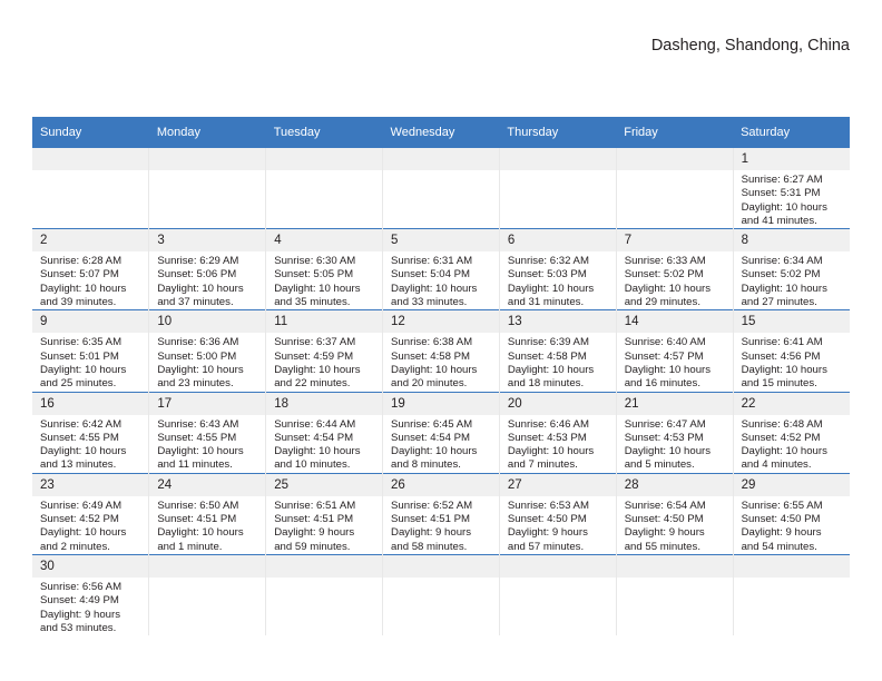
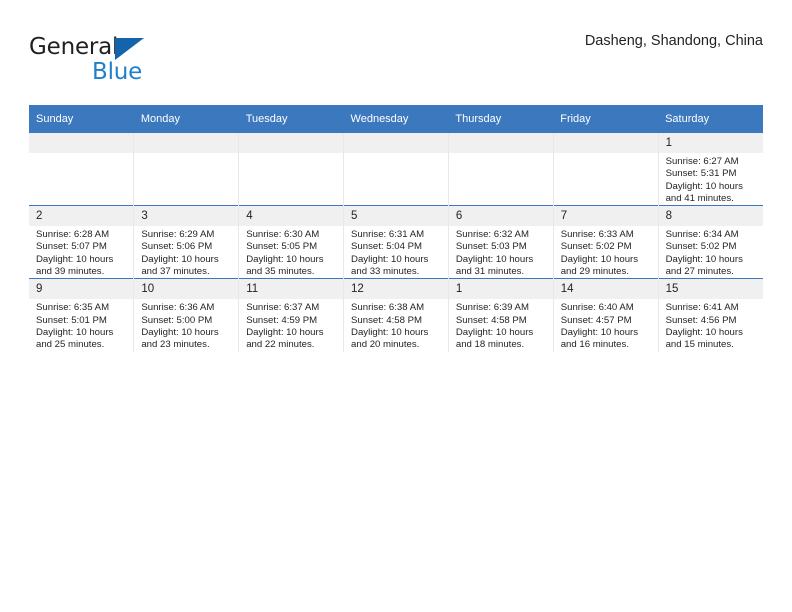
+ General
+ Blue
  Dasheng, Shandong, China
  Sunday	Monday	Tuesday	Wednesday	Thursday	Friday	Saturday
  						1 Sunrise: 6:27 AM Sunset: 5:31 PM Daylight: 10 hours and 41 minutes.
  2 Sunrise: 6:28 AM Sunset: 5:07 PM Daylight: 10 hours and 39 minutes.	3 Sunrise: 6:29 AM Sunset: 5:06 PM Daylight: 10 hours and 37 minutes.	4 Sunrise: 6:30 AM Sunset: 5:05 PM Daylight: 10 hours and 35 minutes.	5 Sunrise: 6:31 AM Sunset: 5:04 PM Daylight: 10 hours and 33 minutes.	6 Sunrise: 6:32 AM Sunset: 5:03 PM Daylight: 10 hours and 31 minutes.	7 Sunrise: 6:33 AM Sunset: 5:02 PM Daylight: 10 hours and 29 minutes.	8 Sunrise: 6:34 AM Sunset: 5:02 PM Daylight: 10 hours and 27 minutes.
- 9 Sunrise: 6:35 AM Sunset: 5:01 PM Daylight: 10 hours and 25 minutes.	10 Sunrise: 6:36 AM Sunset: 5:00 PM Daylight: 10 hours and 23 minutes.	11 Sunrise: 6:37 AM Sunset: 4:59 PM Daylight: 10 hours and 22 minutes.	12 Sunrise: 6:38 AM Sunset: 4:58 PM Daylight: 10 hours and 20 minutes.	13 Sunrise: 6:39 AM Sunset: 4:58 PM Daylight: 10 hours and 18 minutes.	14 Sunrise: 6:40 AM Sunset: 4:57 PM Daylight: 10 hours and 16 minutes.	15 Sunrise: 6:41 AM Sunset: 4:56 PM Daylight: 10 hours and 15 minutes.
+ 9 Sunrise: 6:35 AM Sunset: 5:01 PM Daylight: 10 hours and 25 minutes.	10 Sunrise: 6:36 AM Sunset: 5:00 PM Daylight: 10 hours and 23 minutes.	11 Sunrise: 6:37 AM Sunset: 4:59 PM Daylight: 10 hours and 22 minutes.	12 Sunrise: 6:38 AM Sunset: 4:58 PM Daylight: 10 hours and 20 minutes.	1 Sunrise: 6:39 AM Sunset: 4:58 PM Daylight: 10 hours and 18 minutes.	14 Sunrise: 6:40 AM Sunset: 4:57 PM Daylight: 10 hours and 16 minutes.	15 Sunrise: 6:41 AM Sunset: 4:56 PM Daylight: 10 hours and 15 minutes.
- 16 Sunrise: 6:42 AM Sunset: 4:55 PM Daylight: 10 hours and 13 minutes.	17 Sunrise: 6:43 AM Sunset: 4:55 PM Daylight: 10 hours and 11 minutes.	18 Sunrise: 6:44 AM Sunset: 4:54 PM Daylight: 10 hours and 10 minutes.	19 Sunrise: 6:45 AM Sunset: 4:54 PM Daylight: 10 hours and 8 minutes.	20 Sunrise: 6:46 AM Sunset: 4:53 PM Daylight: 10 hours and 7 minutes.	21 Sunrise: 6:47 AM Sunset: 4:53 PM Daylight: 10 hours and 5 minutes.	22 Sunrise: 6:48 AM Sunset: 4:52 PM Daylight: 10 hours and 4 minutes.
- 23 Sunrise: 6:49 AM Sunset: 4:52 PM Daylight: 10 hours and 2 minutes.	24 Sunrise: 6:50 AM Sunset: 4:51 PM Daylight: 10 hours and 1 minute.	25 Sunrise: 6:51 AM Sunset: 4:51 PM Daylight: 9 hours and 59 minutes.	26 Sunrise: 6:52 AM Sunset: 4:51 PM Daylight: 9 hours and 58 minutes.	27 Sunrise: 6:53 AM Sunset: 4:50 PM Daylight: 9 hours and 57 minutes.	28 Sunrise: 6:54 AM Sunset: 4:50 PM Daylight: 9 hours and 55 minutes.	29 Sunrise: 6:55 AM Sunset: 4:50 PM Daylight: 9 hours and 54 minutes.
- 30 Sunrise: 6:56 AM Sunset: 4:49 PM Daylight: 9 hours and 53 minutes.
